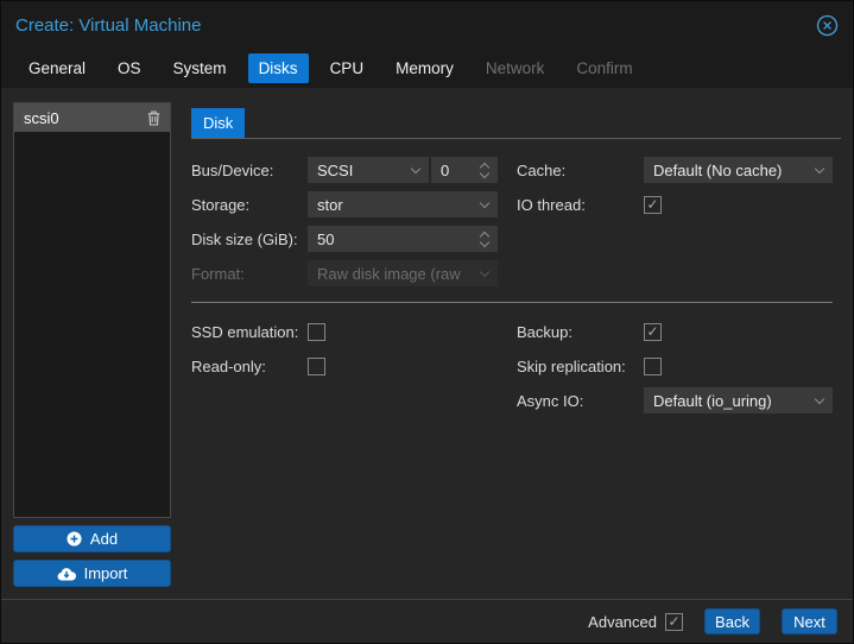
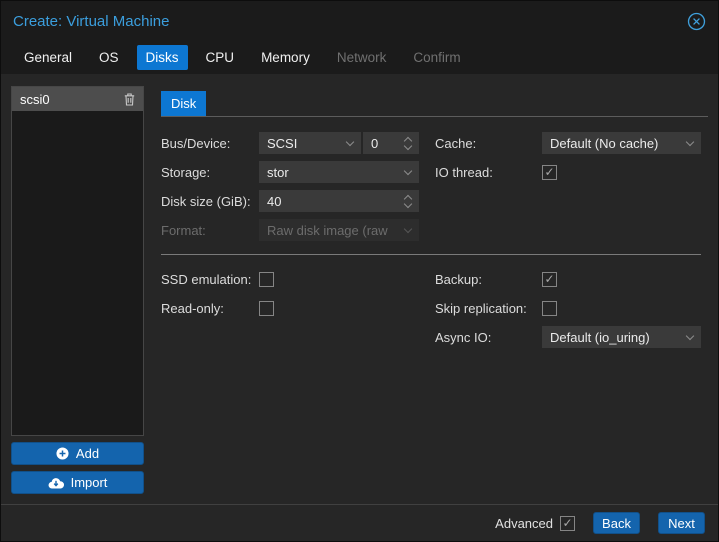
  Create: Virtual Machine
  General
  OS
- System
  Disks
  CPU
  Memory
  Network
  Confirm
  scsi0
  Add
  Import
  Disk
  Bus/Device:
  SCSI
  0
  Cache:
  Default (No cache)
  Storage:
  stor
  IO thread:
  ✓
  Disk size (GiB):
- 50
+ 40
  Format:
  Raw disk image (raw
  SSD emulation:
  Backup:
  ✓
  Read-only:
  Skip replication:
  Async IO:
  Default (io_uring)
  Advanced
  ✓
  Back
  Next
